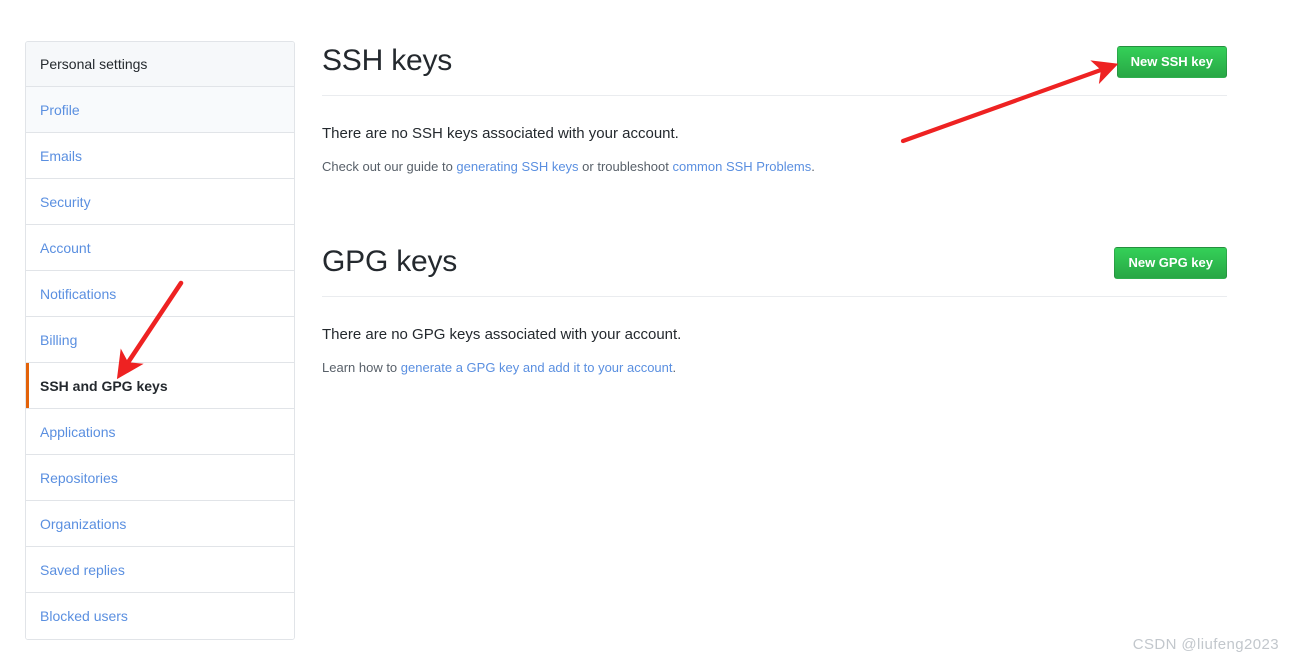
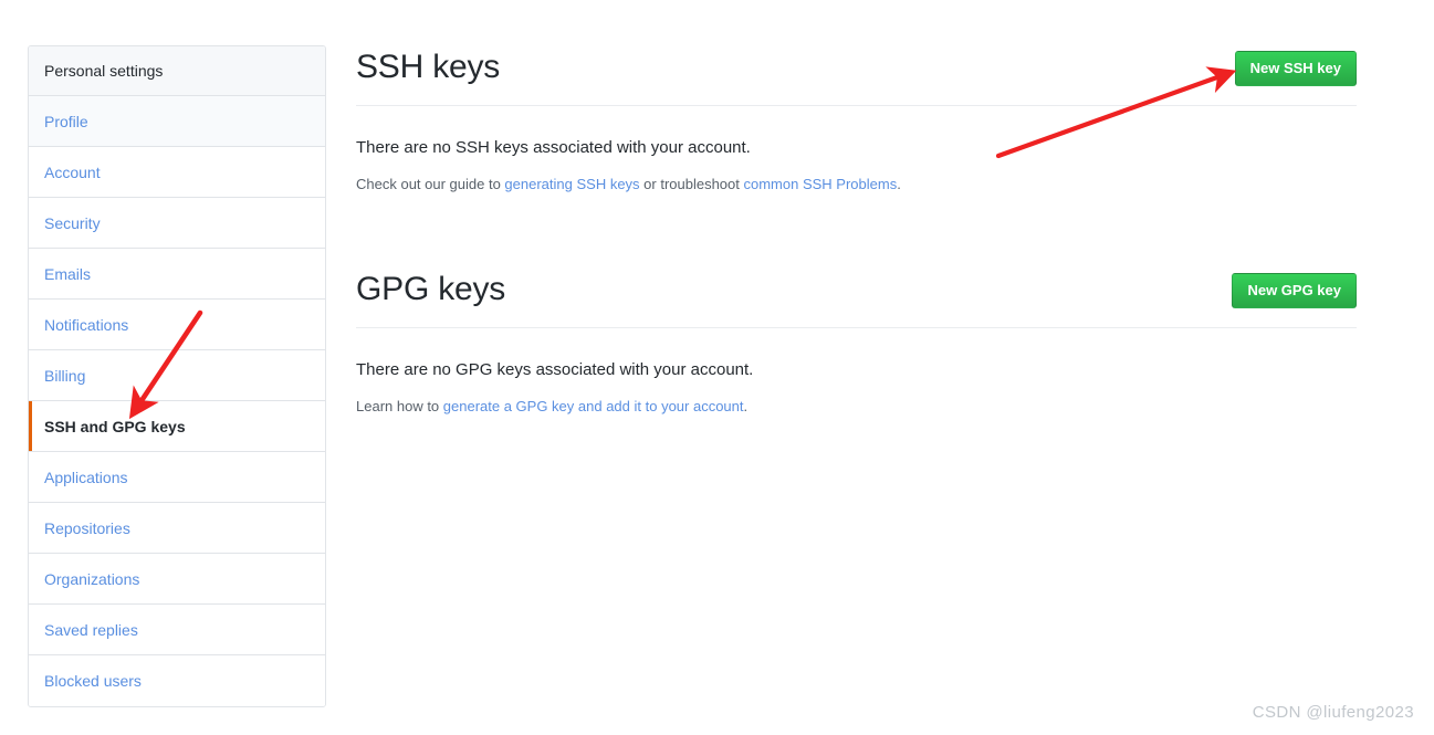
  Personal settings
  Profile
- Emails
+ Account
  Security
- Account
+ Emails
  Notifications
  Billing
  SSH and GPG keys
  Applications
  Repositories
  Organizations
  Saved replies
  Blocked users
  SSH keys
  New SSH key
  There are no SSH keys associated with your account.
  Check out our guide to generating SSH keys or troubleshoot common SSH Problems.
  GPG keys
  New GPG key
  There are no GPG keys associated with your account.
  Learn how to generate a GPG key and add it to your account.
  CSDN @liufeng2023
